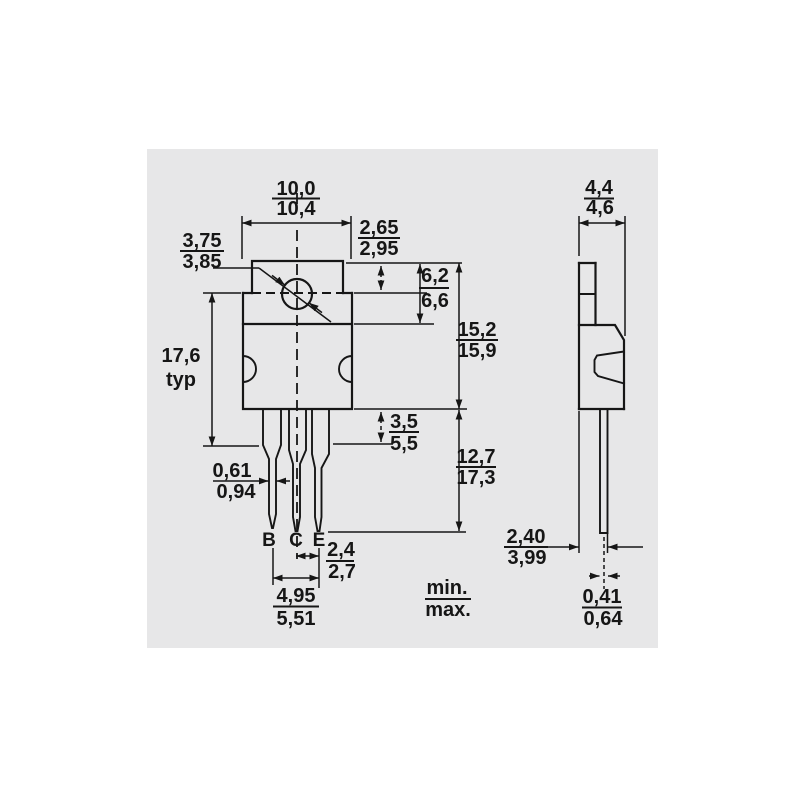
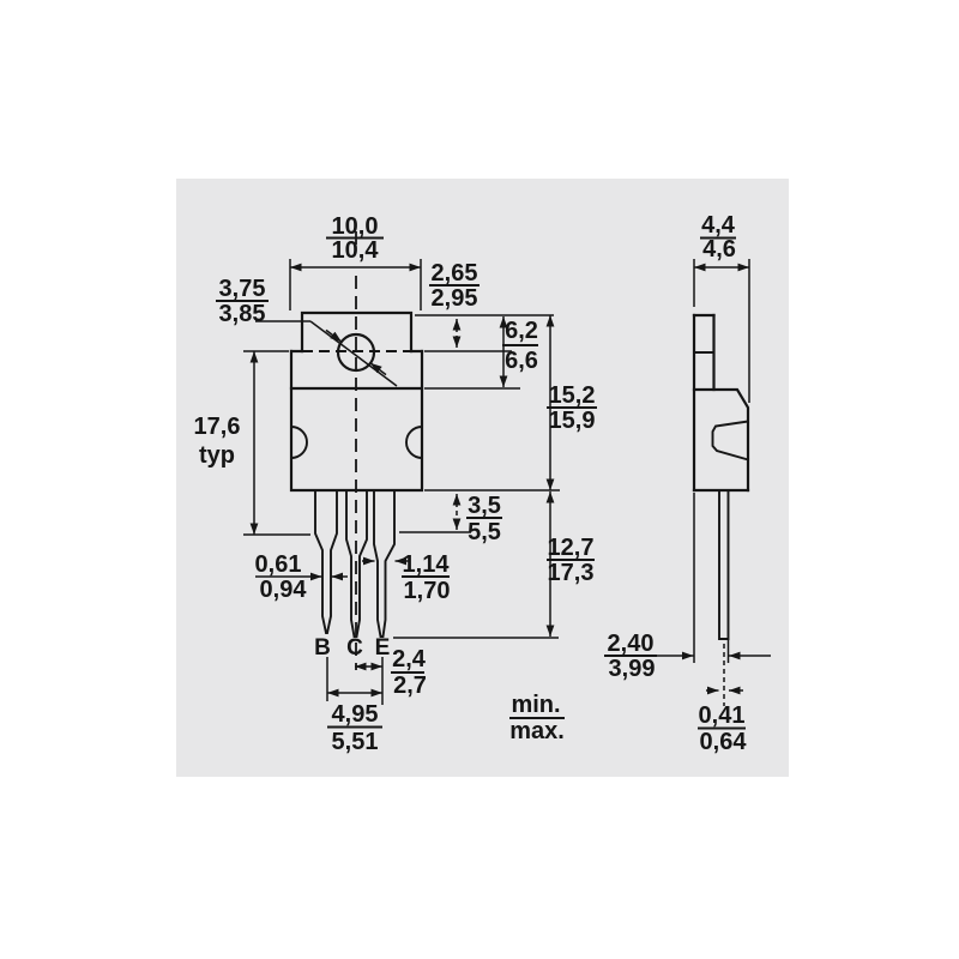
  B
  C
  E
  10,0
  10,4
  3,75
  3,85
  2,65
  2,95
  6,2
  6,6
  15,2
  15,9
  17,6
  typ
  3,5
  5,5
  12,7
  17,3
  0,61
  0,94
+ 1,14
+ 1,70
  2,4
  2,7
  4,95
  5,51
  4,4
  4,6
  2,40
  3,99
  0,41
  0,64
  min.
  max.
